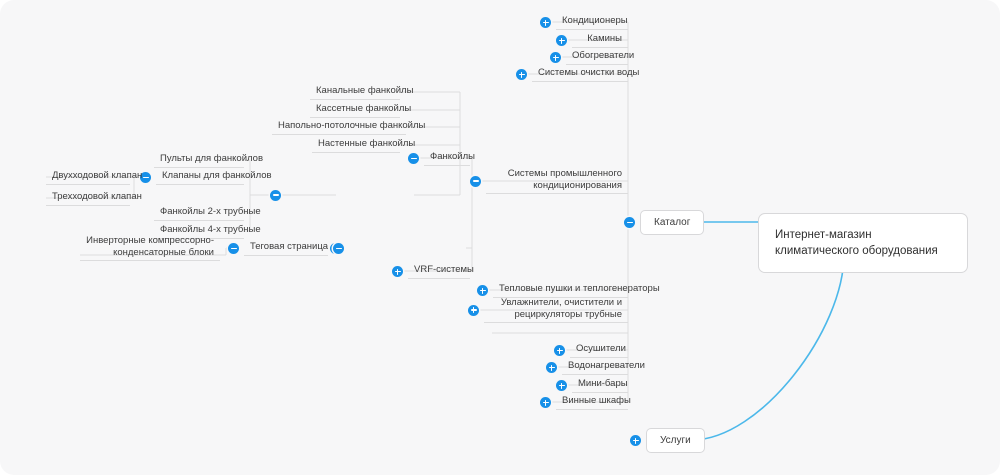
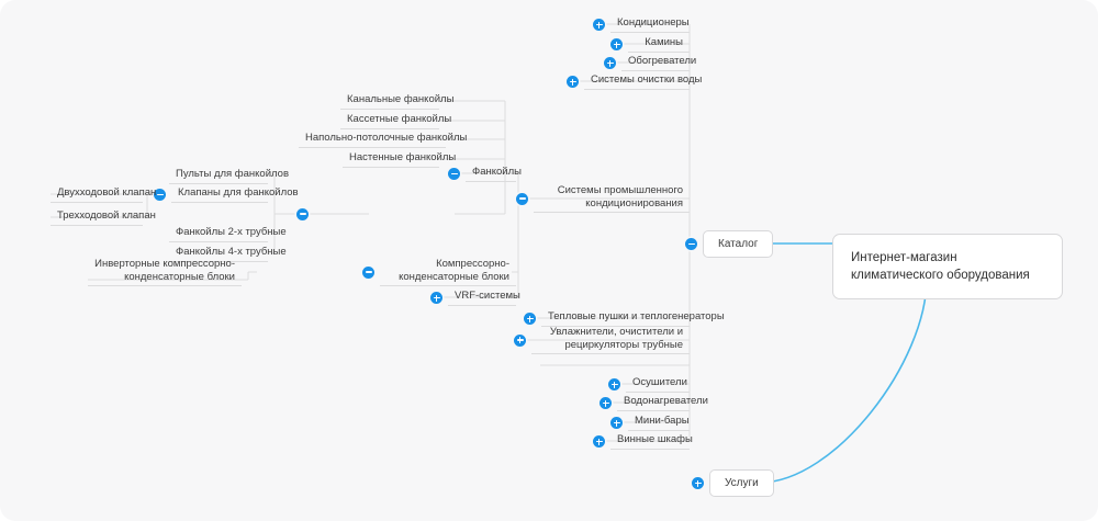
  Интернет-магазин климатического оборудования
  Каталог
  Услуги
  Кондиционеры
  Камины
  Обогреватели
  Системы очистки воды
  Системы промышленного кондиционирования
  Тепловые пушки и теплогенераторы
  Увлажнители, очистители и рециркуляторы трубные
  Осушители
  Водонагреватели
  Мини-бары
  Винные шкафы
  Фанкойлы
+ Компрессорно-конденсаторные блоки
  VRF-системы
  Канальные фанкойлы
  Кассетные фанкойлы
  Напольно-потолочные фанкойлы
  Настенные фанкойлы
  Пульты для фанкойлов
  Клапаны для фанкойлов
  Фанкойлы 2-х трубные
  Фанкойлы 4-х трубные
  Двухходовой клапан
  Трехходовой клапан
- Теговая страница
  Инверторные компрессорно-конденсаторные блоки
